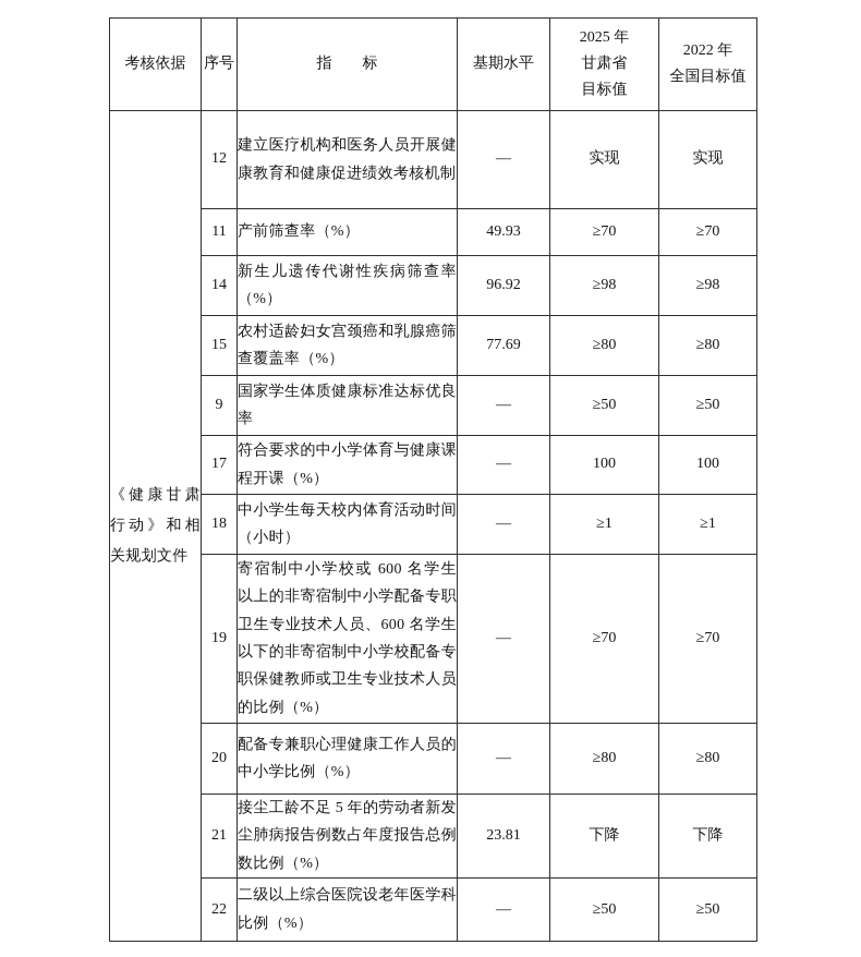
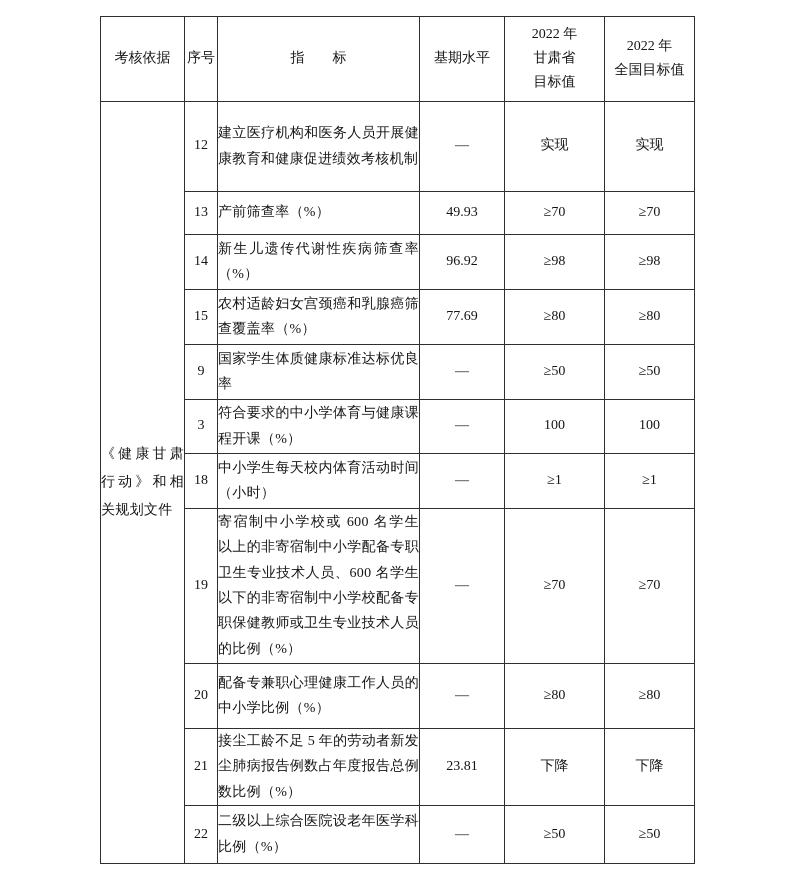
- 考核依据	序号	指 标	基期水平	2025 年 甘肃省 目标值	2022 年 全国目标值
+ 考核依据	序号	指 标	基期水平	2022 年 甘肃省 目标值	2022 年 全国目标值
  《健康甘肃行动》和相关规划文件	12	建立医疗机构和医务人员开展健康教育和健康促进绩效考核机制	—	实现	实现
- 11	产前筛查率（%）	49.93	≥70	≥70
+ 13	产前筛查率（%）	49.93	≥70	≥70
  14	新生儿遗传代谢性疾病筛查率（%）	96.92	≥98	≥98
  15	农村适龄妇女宫颈癌和乳腺癌筛查覆盖率（%）	77.69	≥80	≥80
  9	国家学生体质健康标准达标优良率	—	≥50	≥50
- 17	符合要求的中小学体育与健康课程开课（%）	—	100	100
+ 3	符合要求的中小学体育与健康课程开课（%）	—	100	100
  18	中小学生每天校内体育活动时间（小时）	—	≥1	≥1
  19	寄宿制中小学校或 600 名学生以上的非寄宿制中小学配备专职卫生专业技术人员、600 名学生以下的非寄宿制中小学校配备专职保健教师或卫生专业技术人员的比例（%）	—	≥70	≥70
  20	配备专兼职心理健康工作人员的中小学比例（%）	—	≥80	≥80
  21	接尘工龄不足 5 年的劳动者新发尘肺病报告例数占年度报告总例数比例（%）	23.81	下降	下降
  22	二级以上综合医院设老年医学科比例（%）	—	≥50	≥50
